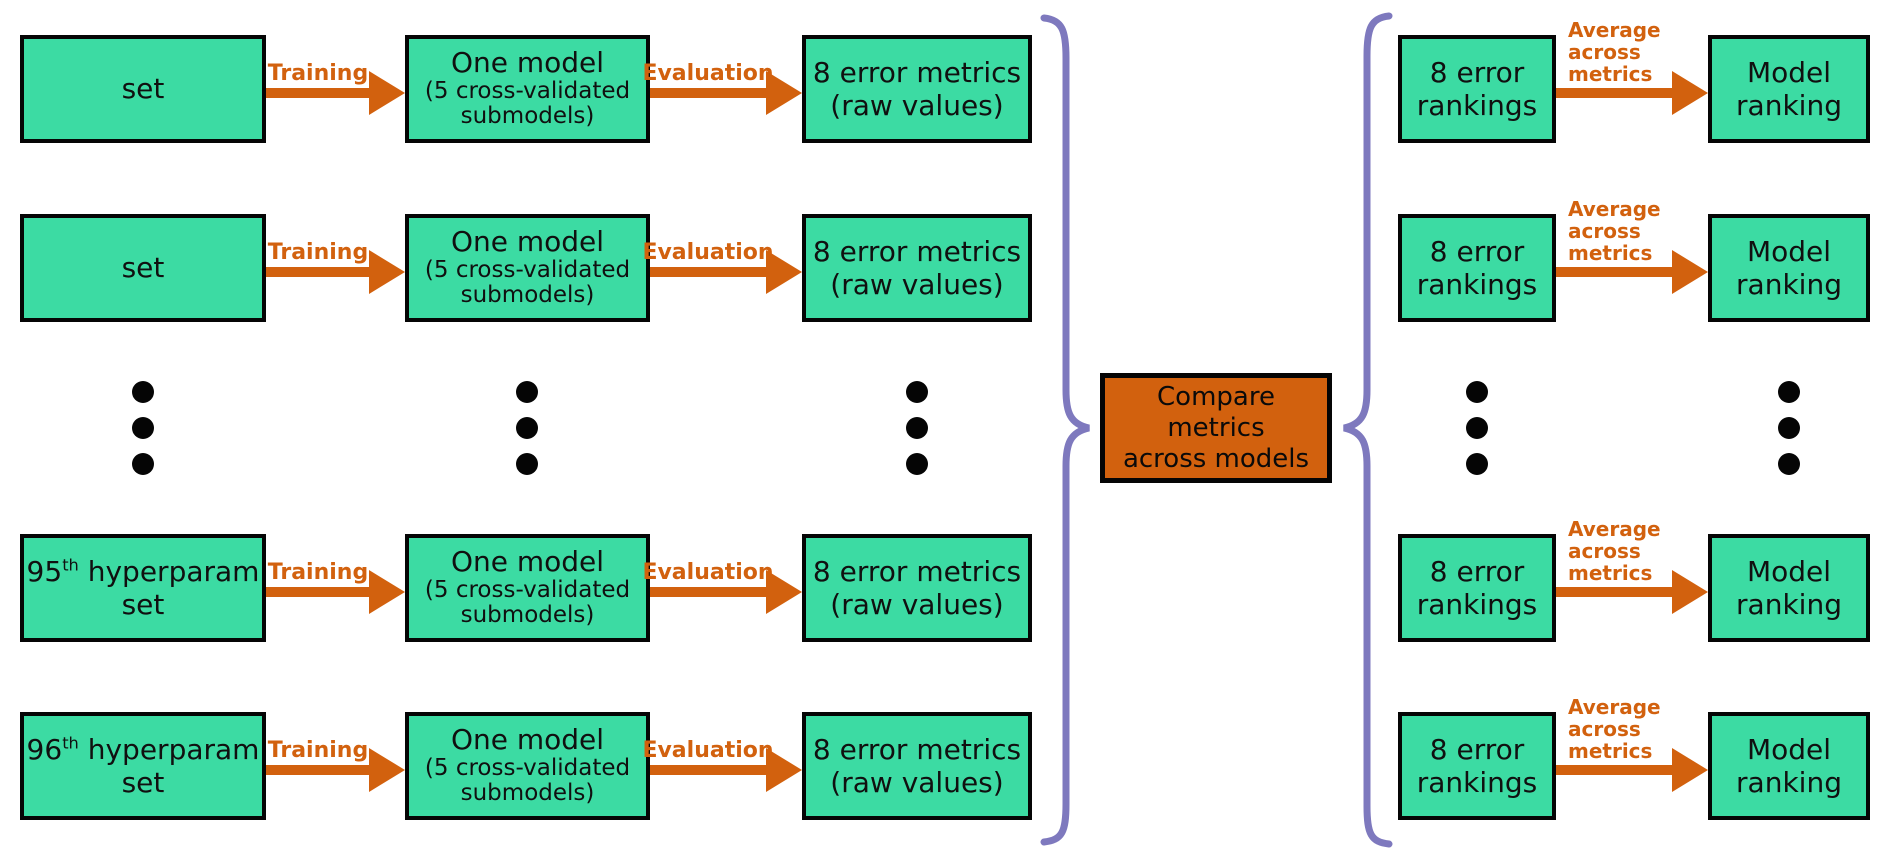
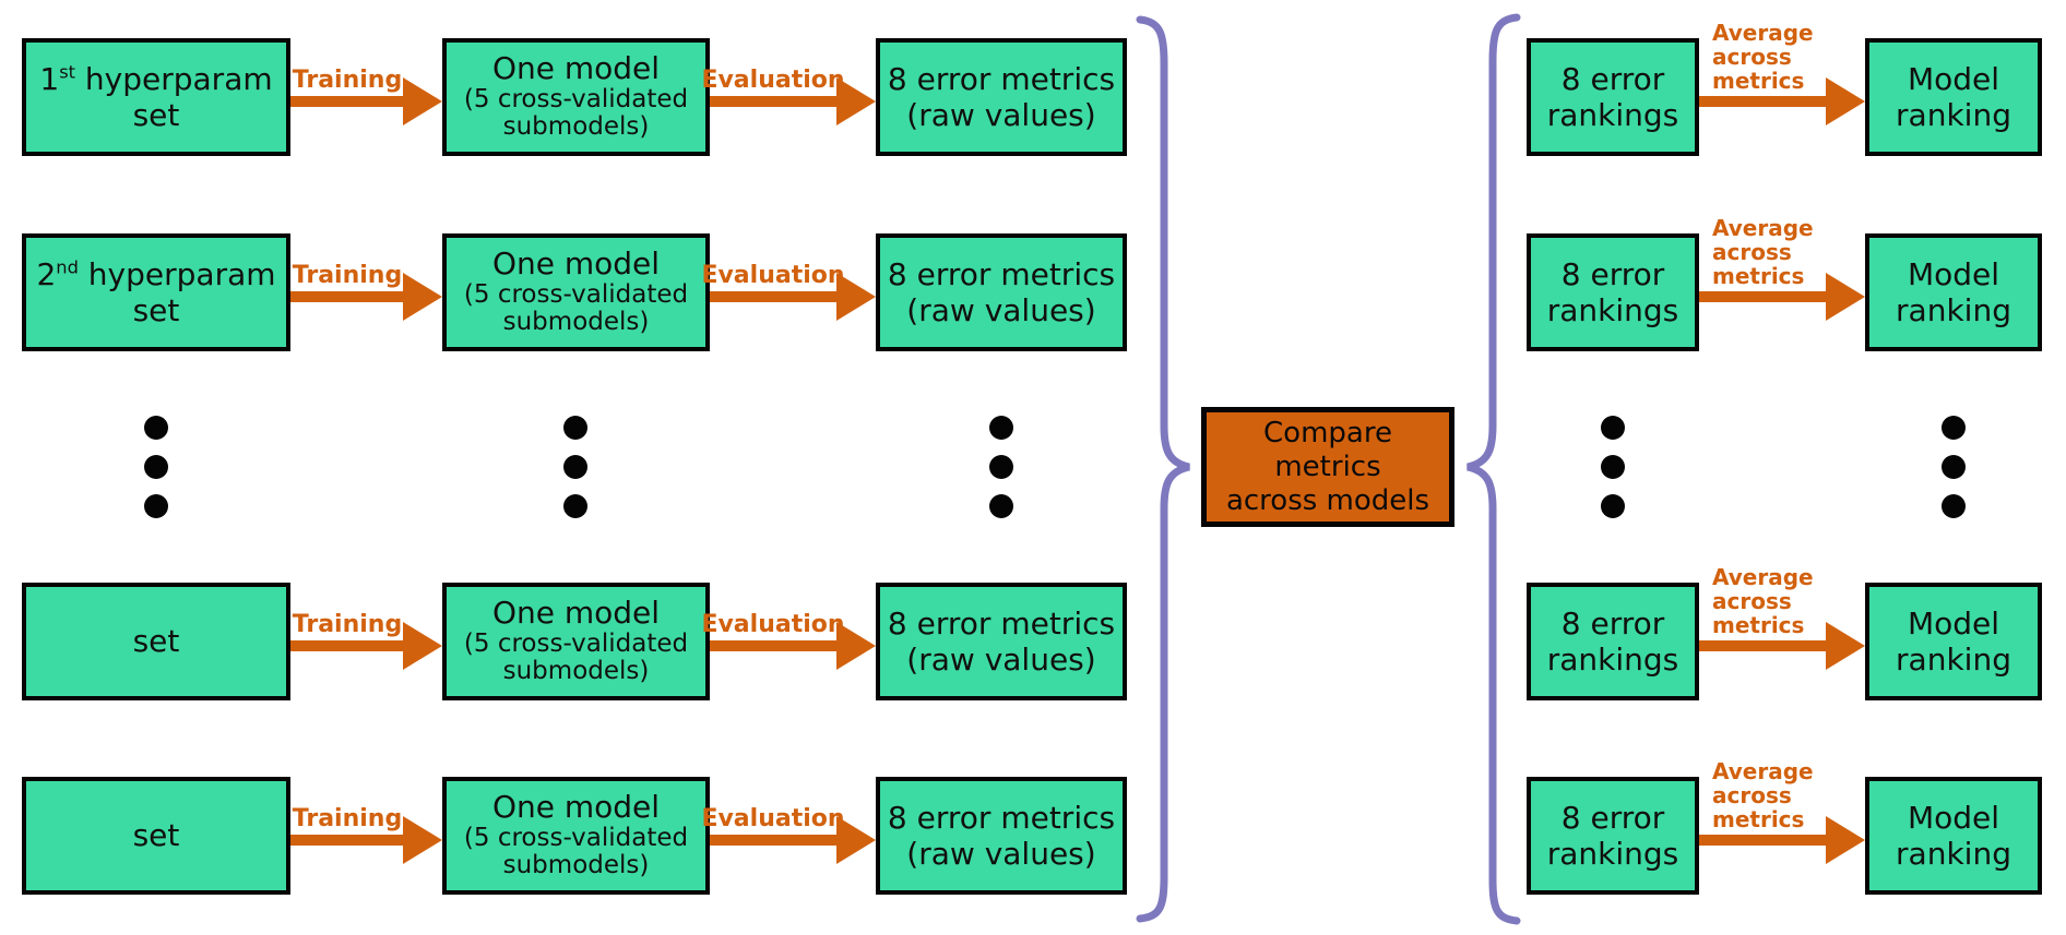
+ 1st hyperparam
  set
  Training
  One model
  (5 cross-validated
  submodels)
  Evaluation
  8 error metrics
  (raw values)
  8 error
  rankings
  Average
  across
  metrics
  Model
  ranking
+ 2nd hyperparam
  set
  Training
  One model
  (5 cross-validated
  submodels)
  Evaluation
  8 error metrics
  (raw values)
  8 error
  rankings
  Average
  across
  metrics
  Model
  ranking
  Compare
  metrics
  across models
- 95th hyperparam
  set
  Training
  One model
  (5 cross-validated
  submodels)
  Evaluation
  8 error metrics
  (raw values)
  8 error
  rankings
  Average
  across
  metrics
  Model
  ranking
- 96th hyperparam
  set
  Training
  One model
  (5 cross-validated
  submodels)
  Evaluation
  8 error metrics
  (raw values)
  8 error
  rankings
  Average
  across
  metrics
  Model
  ranking
